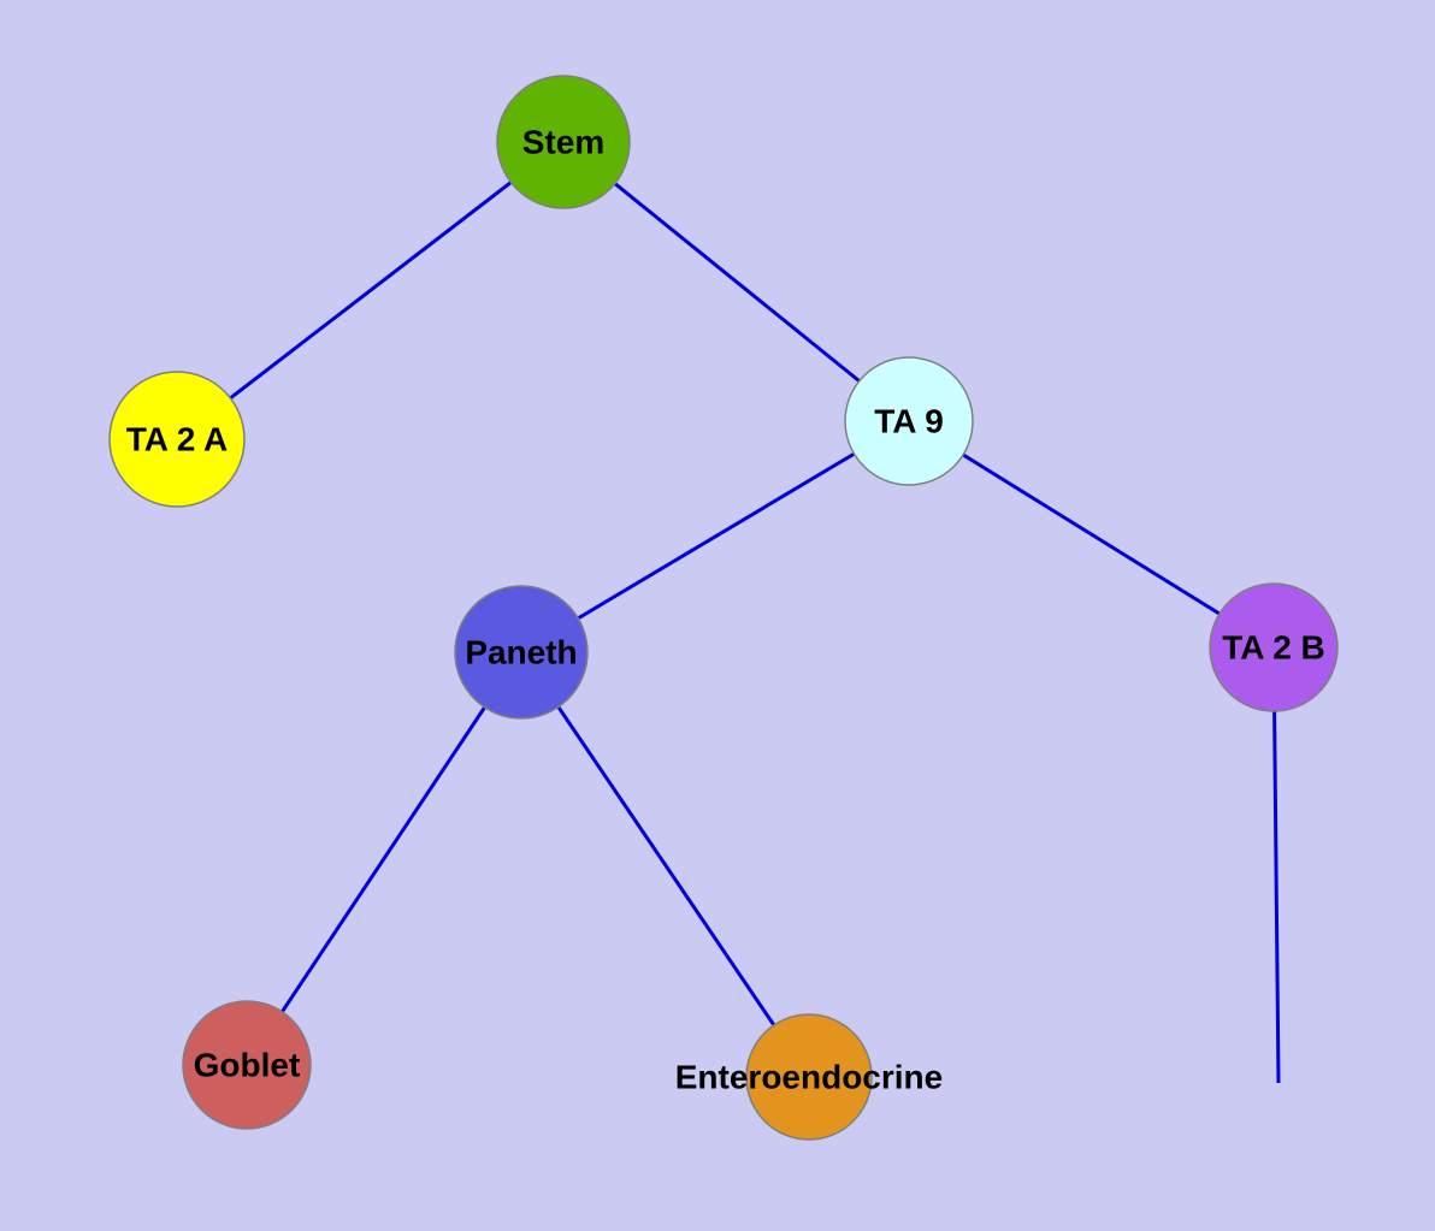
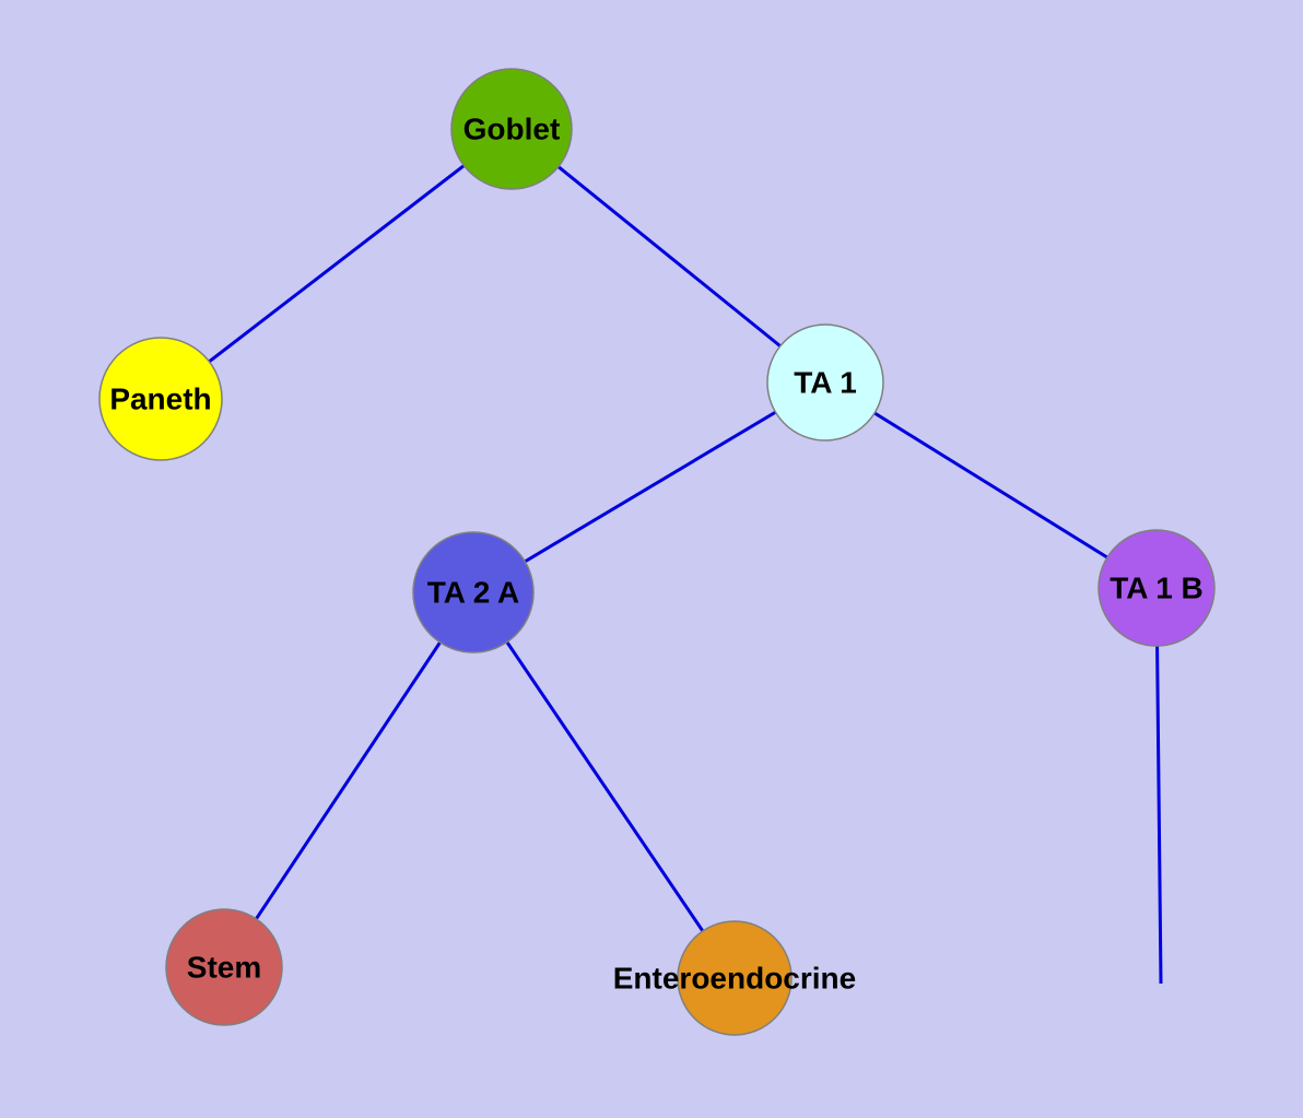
- Stem
+ Goblet
- TA 2 A
+ Paneth
- TA 9
+ TA 1
- Paneth
+ TA 2 A
- TA 2 B
+ TA 1 B
- Goblet
+ Stem
  Enteroendocrine
